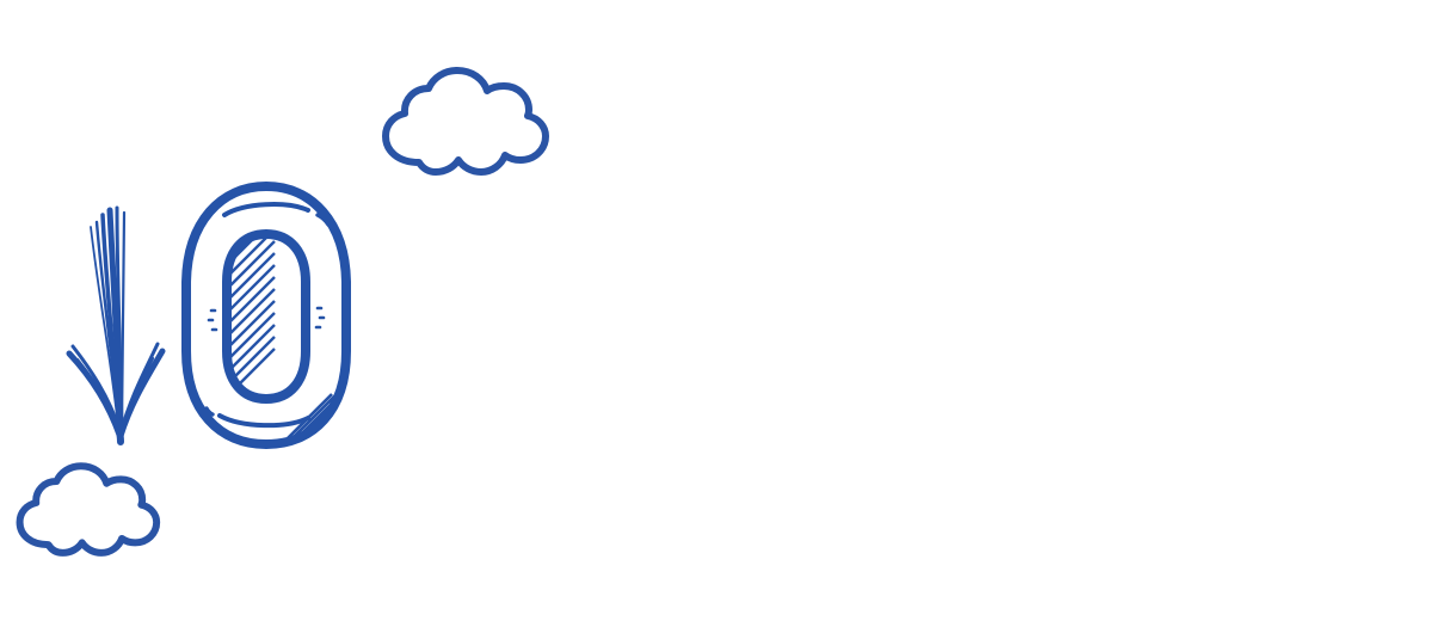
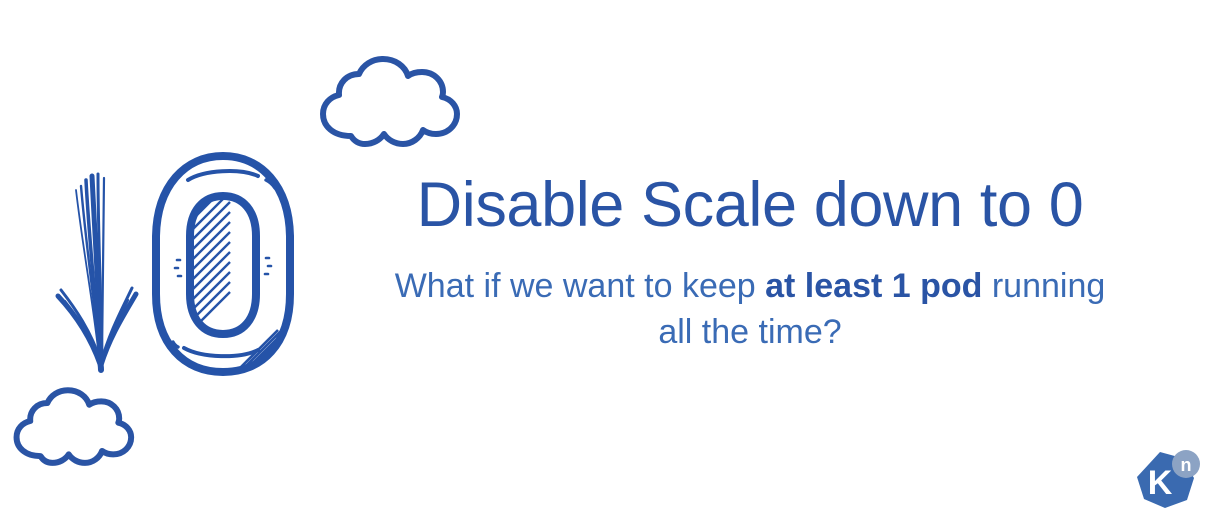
+ Disable Scale down to 0
+ What if we want to keep at least 1 pod running all the time?
+ K
+ n
